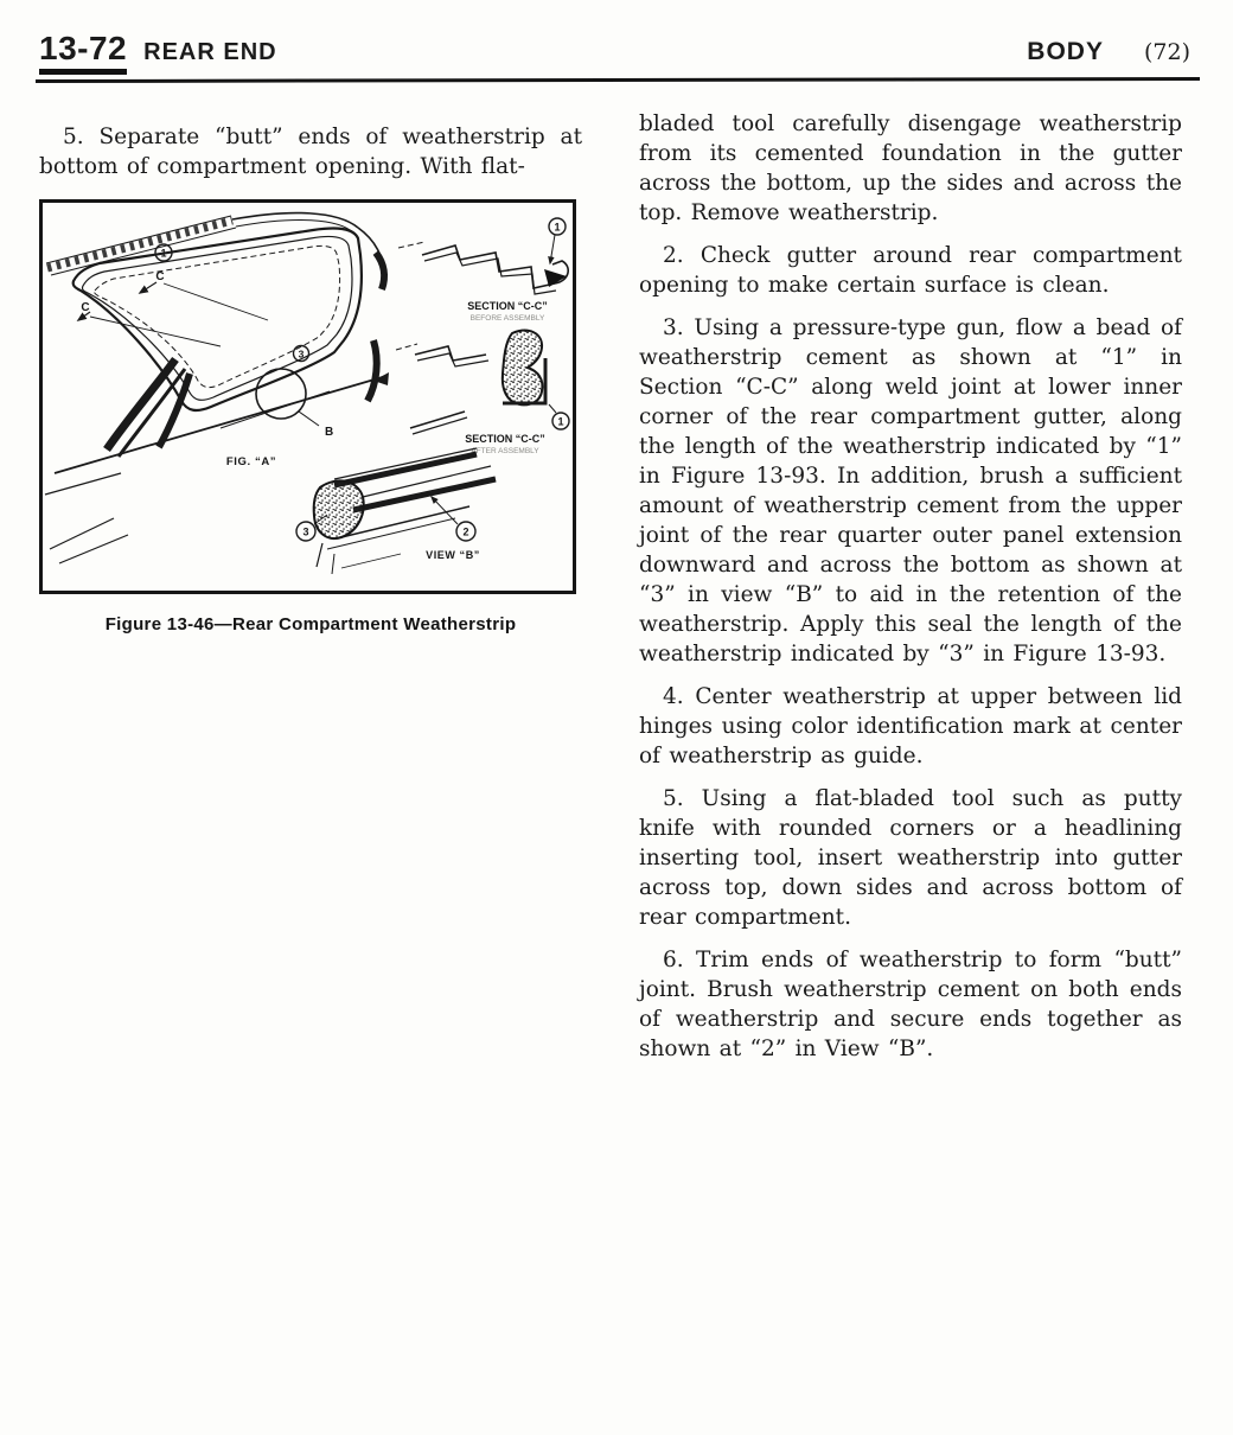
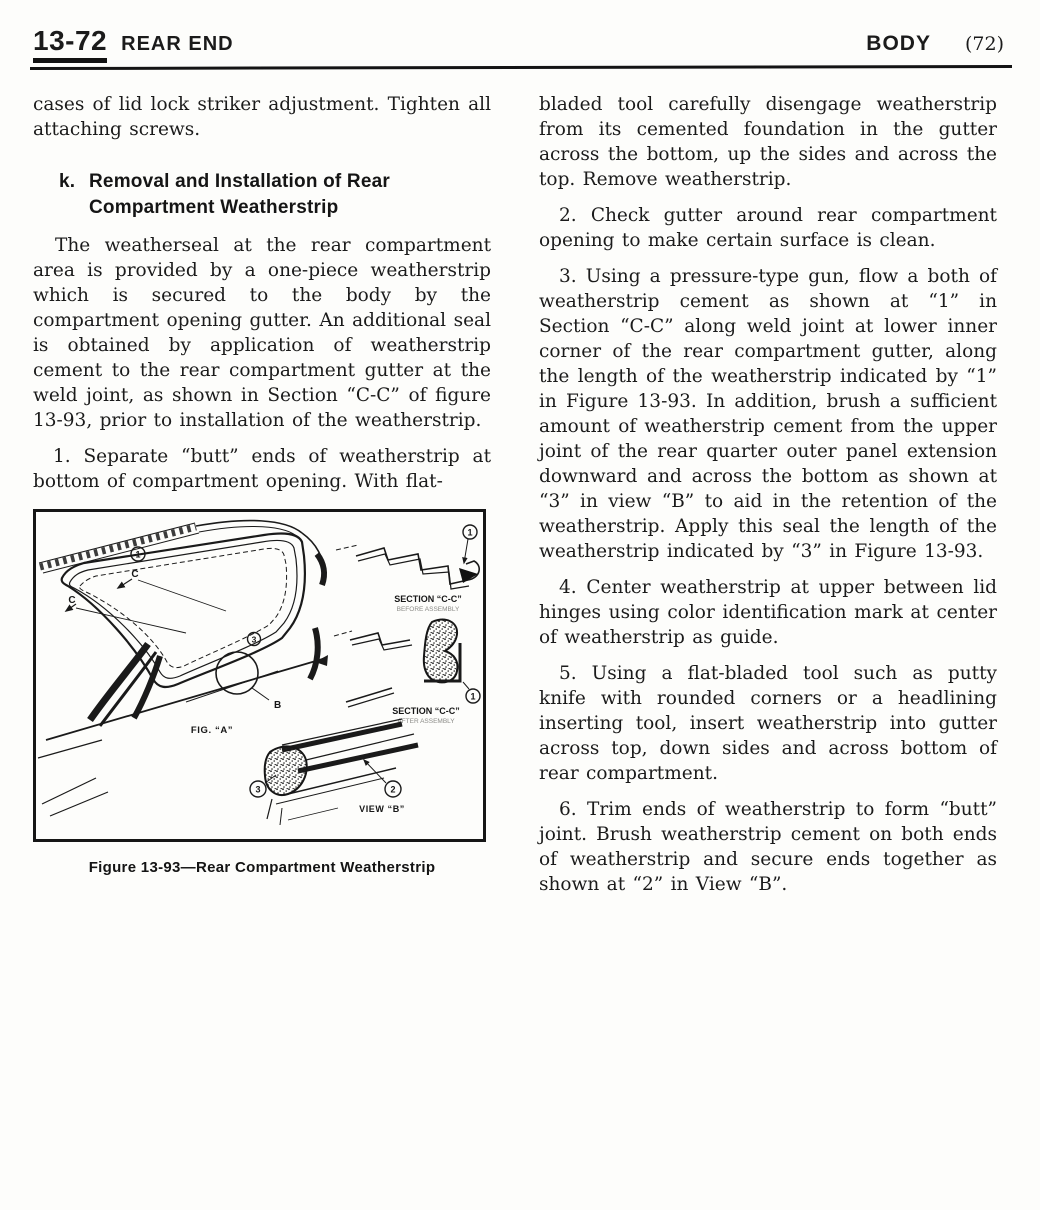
  13-72
  REAR END
  BODY
  (72)
+ cases of lid lock striker adjustment. Tighten all attaching screws.
+ k.
+ Removal and Installation of Rear Compartment Weatherstrip
+ The weatherseal at the rear compartment area is provided by a one-piece weatherstrip which is secured to the body by the compartment opening gutter. An additional seal is obtained by application of weatherstrip cement to the rear compartment gutter at the weld joint, as shown in Section “C-C” of figure 13-93, prior to installation of the weatherstrip.
- 5. Separate “butt” ends of weatherstrip at bottom of compartment opening. With flat-
+ 1. Separate “butt” ends of weatherstrip at bottom of compartment opening. With flat-
  C
  C
  1
  3
  B
  FIG. “A”
  1
  SECTION “C-C”
  1
  SECTION “C-C”
  3
  2
  VIEW “B”
- Figure 13-46—Rear Compartment Weatherstrip
+ Figure 13-93—Rear Compartment Weatherstrip
  bladed tool carefully disengage weatherstrip from its cemented foundation in the gutter across the bottom, up the sides and across the top. Remove weatherstrip.
  2. Check gutter around rear compartment opening to make certain surface is clean.
- 3. Using a pressure-type gun, flow a bead of weatherstrip cement as shown at “1” in Section “C-C” along weld joint at lower inner corner of the rear compartment gutter, along the length of the weatherstrip indicated by “1” in Figure 13-93. In addition, brush a sufficient amount of weatherstrip cement from the upper joint of the rear quarter outer panel extension downward and across the bottom as shown at “3” in view “B” to aid in the retention of the weatherstrip. Apply this seal the length of the weatherstrip indicated by “3” in Figure 13-93.
+ 3. Using a pressure-type gun, flow a both of weatherstrip cement as shown at “1” in Section “C-C” along weld joint at lower inner corner of the rear compartment gutter, along the length of the weatherstrip indicated by “1” in Figure 13-93. In addition, brush a sufficient amount of weatherstrip cement from the upper joint of the rear quarter outer panel extension downward and across the bottom as shown at “3” in view “B” to aid in the retention of the weatherstrip. Apply this seal the length of the weatherstrip indicated by “3” in Figure 13-93.
  4. Center weatherstrip at upper between lid hinges using color identification mark at center of weatherstrip as guide.
  5. Using a flat-bladed tool such as putty knife with rounded corners or a headlining inserting tool, insert weatherstrip into gutter across top, down sides and across bottom of rear compartment.
  6. Trim ends of weatherstrip to form “butt” joint. Brush weatherstrip cement on both ends of weatherstrip and secure ends together as shown at “2” in View “B”.
